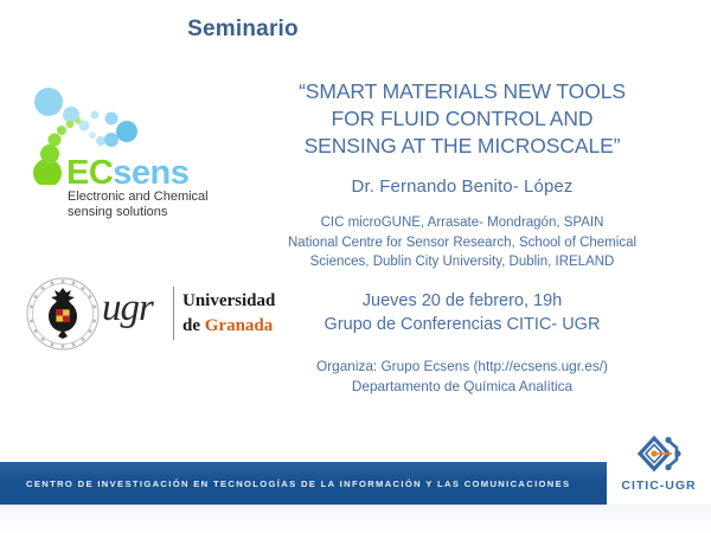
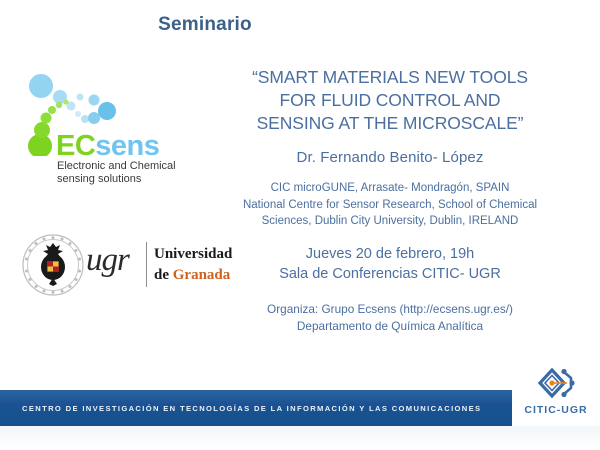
  Seminario
  ECsens
  Electronic and Chemical
  sensing solutions
  ugr
  Universidad
  de Granada
  “SMART MATERIALS NEW TOOLS
  FOR FLUID CONTROL AND
  SENSING AT THE MICROSCALE”
  Dr. Fernando Benito- López
  CIC microGUNE, Arrasate- Mondragón, SPAIN
  National Centre for Sensor Research, School of Chemical
  Sciences, Dublin City University, Dublin, IRELAND
  Jueves 20 de febrero, 19h
- Grupo de Conferencias CITIC- UGR
+ Sala de Conferencias CITIC- UGR
  Organiza: Grupo Ecsens (http://ecsens.ugr.es/)
  Departamento de Química Analítica
  CENTRO DE INVESTIGACIÓN EN TECNOLOGÍAS DE LA INFORMACIÓN Y LAS COMUNICACIONES
  CITIC-UGR
